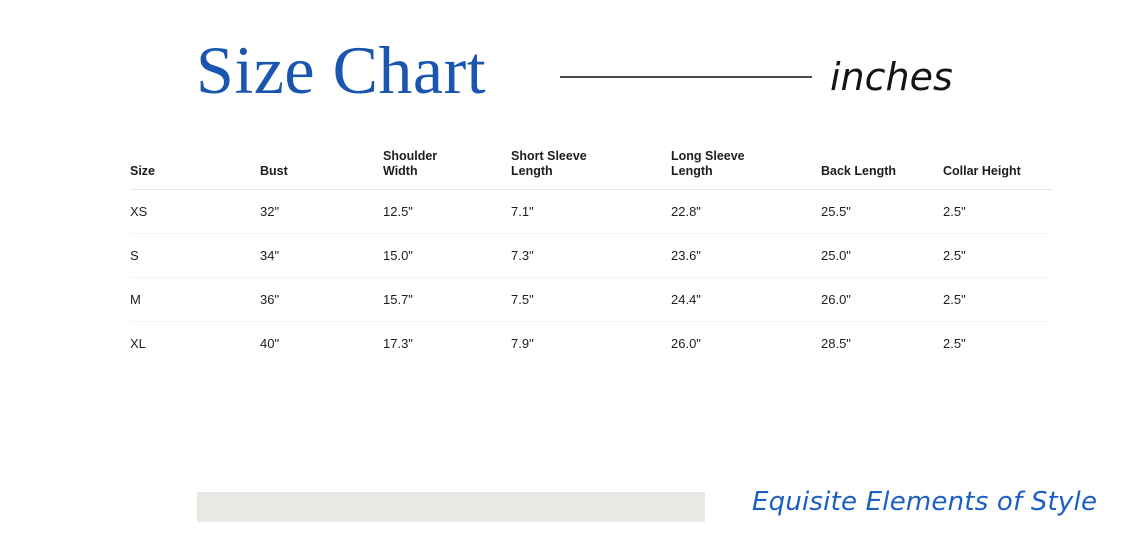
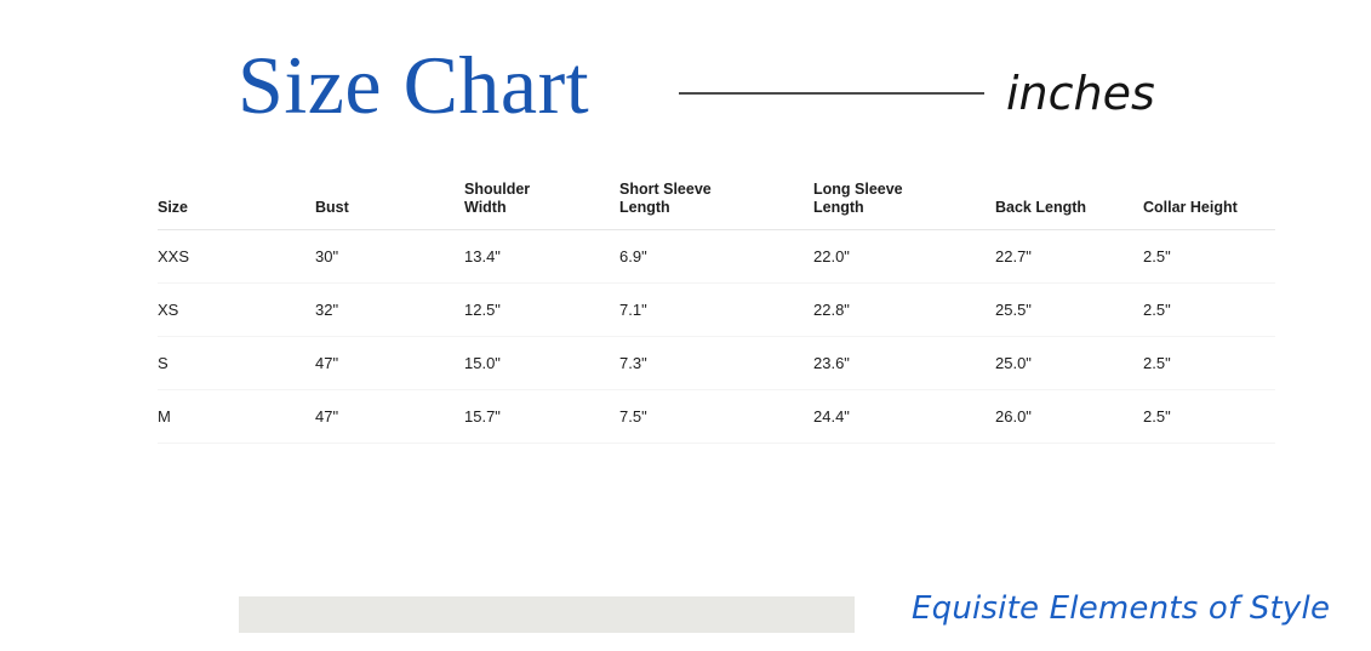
  Size Chart
  inches
  Size	Bust	Shoulder Width	Short Sleeve Length	Long Sleeve Length	Back Length	Collar Height
+ XXS	30"	13.4"	6.9"	22.0"	22.7"	2.5"
  XS	32"	12.5"	7.1"	22.8"	25.5"	2.5"
- S	34"	15.0"	7.3"	23.6"	25.0"	2.5"
+ S	47"	15.0"	7.3"	23.6"	25.0"	2.5"
- M	36"	15.7"	7.5"	24.4"	26.0"	2.5"
+ M	47"	15.7"	7.5"	24.4"	26.0"	2.5"
- XL	40"	17.3"	7.9"	26.0"	28.5"	2.5"
  Equisite Elements of Style
